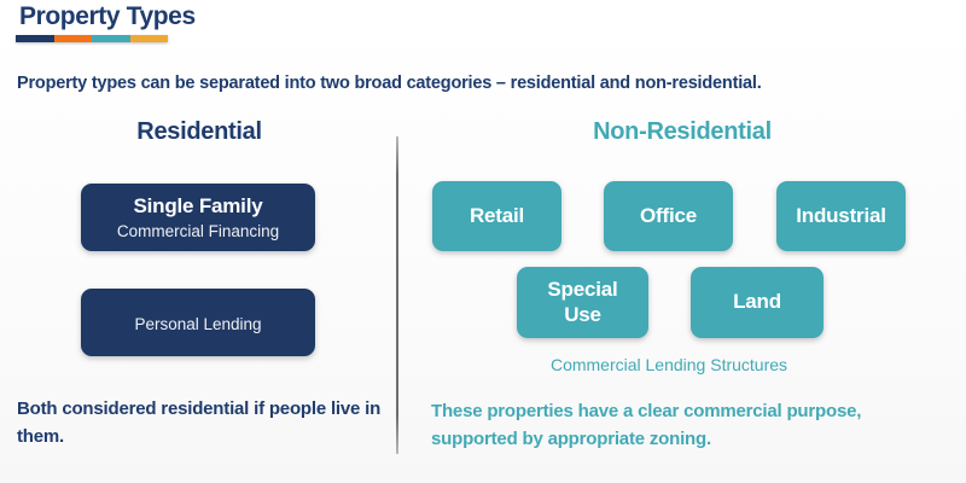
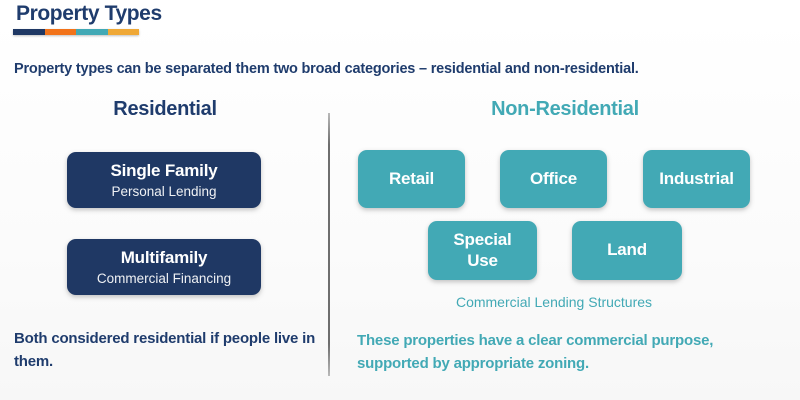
  Property Types
- Property types can be separated into two broad categories – residential and non-residential.
+ Property types can be separated them two broad categories – residential and non-residential.
  Residential
  Single Family
- Commercial Financing
+ Personal Lending
+ Multifamily
- Personal Lending
+ Commercial Financing
  Both considered residential if people live in them.
  Non-Residential
  Retail
  Office
  Industrial
  Special Use
  Land
  Commercial Lending Structures
  These properties have a clear commercial purpose, supported by appropriate zoning.
